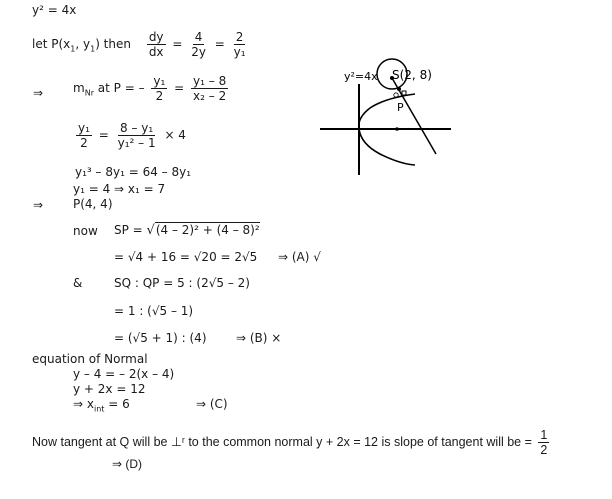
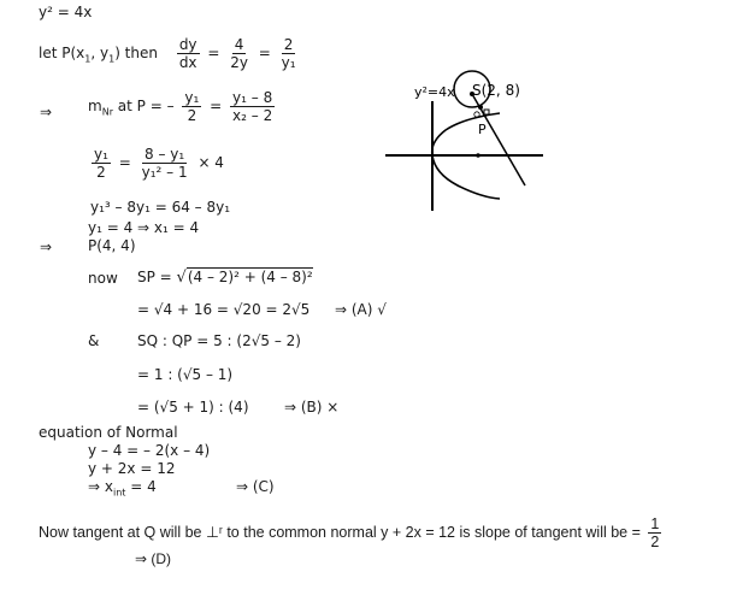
  y² = 4x
  let P(x1, y1) then
  dy
  dx
  =
  4
  2y
  =
  2
  y₁
  ⇒
  mNr at P = –
  y₁
  2
  =
  y₁ – 8
  x₂ – 2
  y₁
  2
  =
  8 – y₁
  y₁² – 1
  × 4
  y₁³ – 8y₁ = 64 – 8y₁
- y₁ = 4 ⇒ x₁ = 7
+ y₁ = 4 ⇒ x₁ = 4
  ⇒
  P(4, 4)
  now
  SP = √(4 – 2)² + (4 – 8)²
  = √4 + 16 = √20 = 2√5
  ⇒ (A) √
  &
  SQ : QP = 5 : (2√5 – 2)
  = 1 : (√5 – 1)
  = (√5 + 1) : (4)
  ⇒ (B) ×
  equation of Normal
  y – 4 = – 2(x – 4)
  y + 2x = 12
- ⇒ xint = 6
+ ⇒ xint = 4
  ⇒ (C)
  Now tangent at Q will be ⊥ʳ to the common normal y + 2x = 12 is slope of tangent will be =
  1
  2
  ⇒ (D)
  y²=4x
  S(2, 8)
  P
